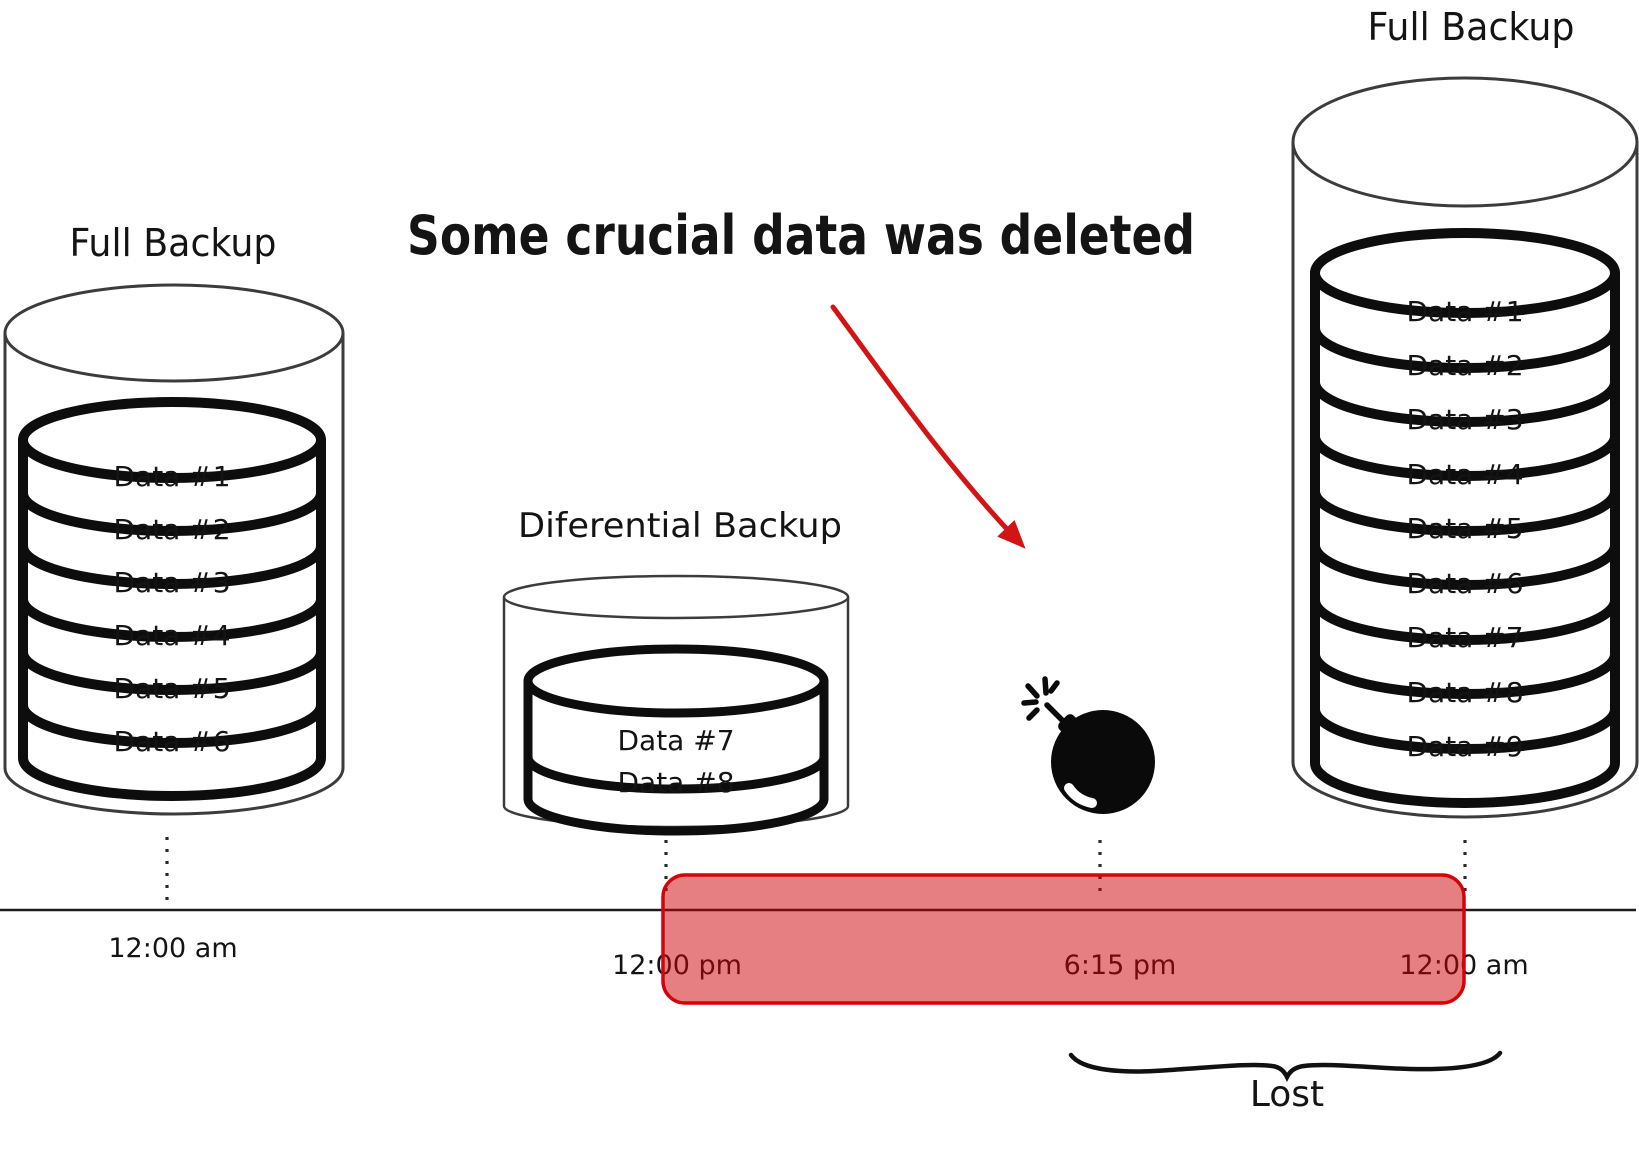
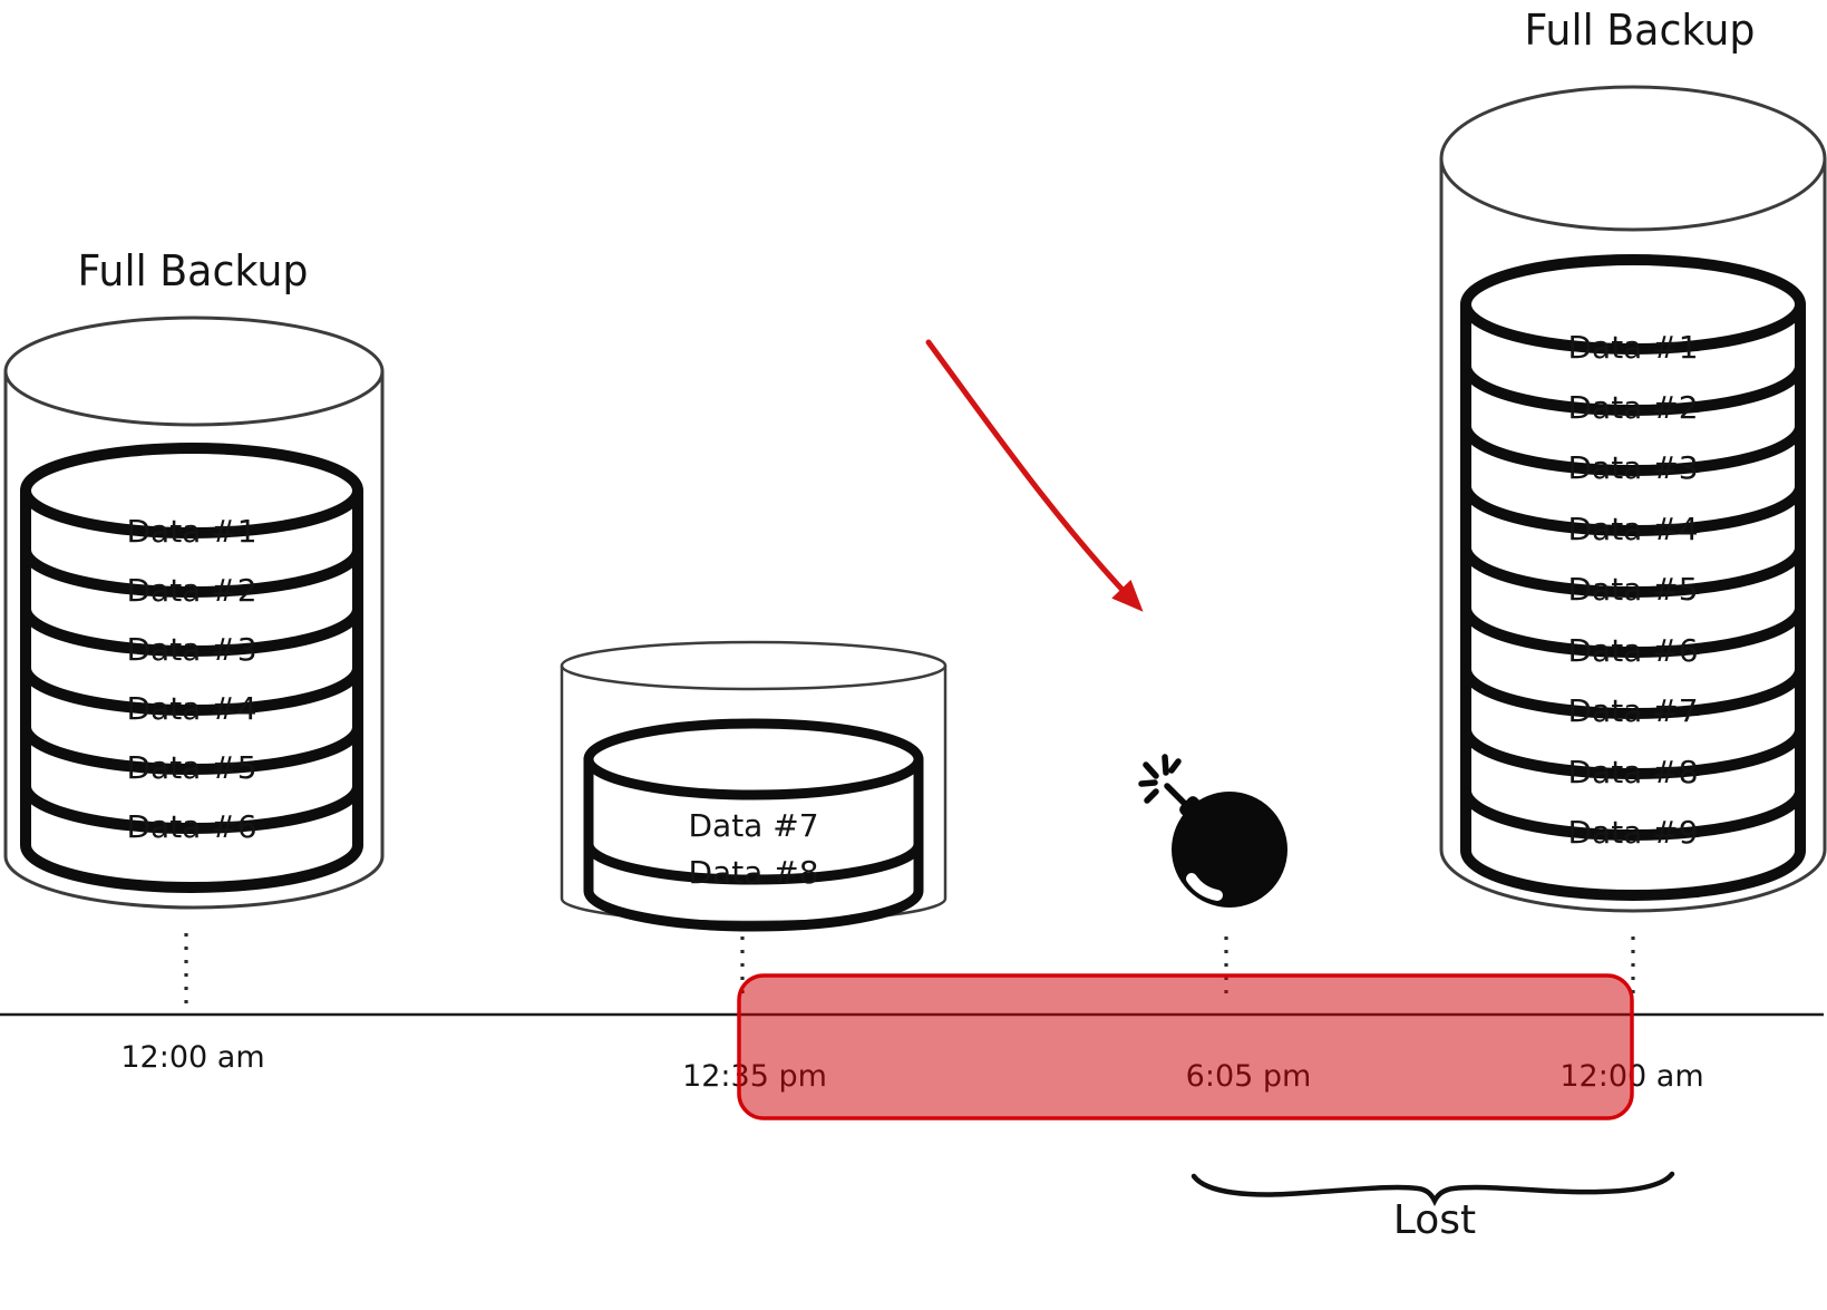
  Full Backup
  Data #1
  Data #2
  Data #3
  Data #4
  Data #5
  Data #6
- Diferential Backup
  Data #7
  Data #8
  Full Backup
  Data #1
  Data #2
  Data #3
  Data #4
  Data #5
  Data #6
  Data #7
  Data #8
  Data #9
- Some crucial data was deleted
  12:00 am
- 12:00 pm
+ 12:35 pm
- 6:15 pm
+ 6:05 pm
  12:00 am
  Lost
